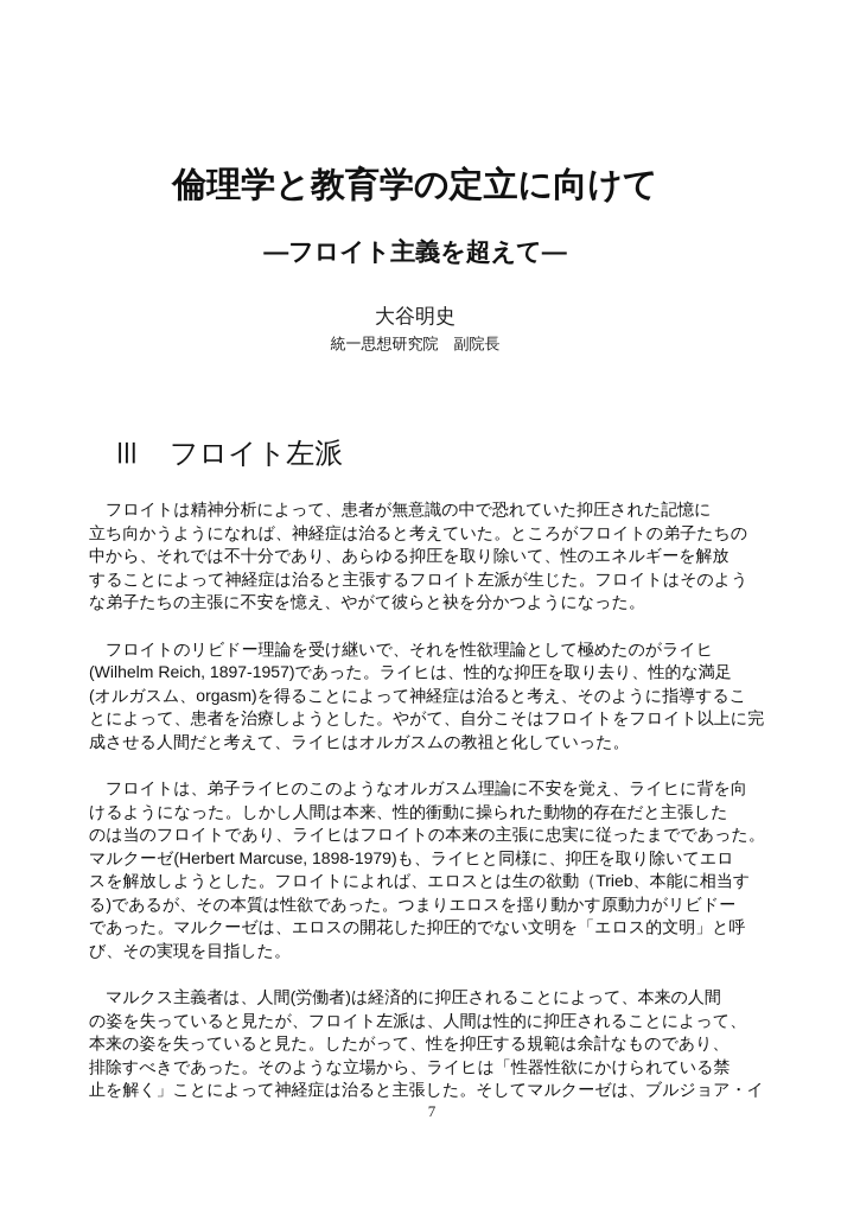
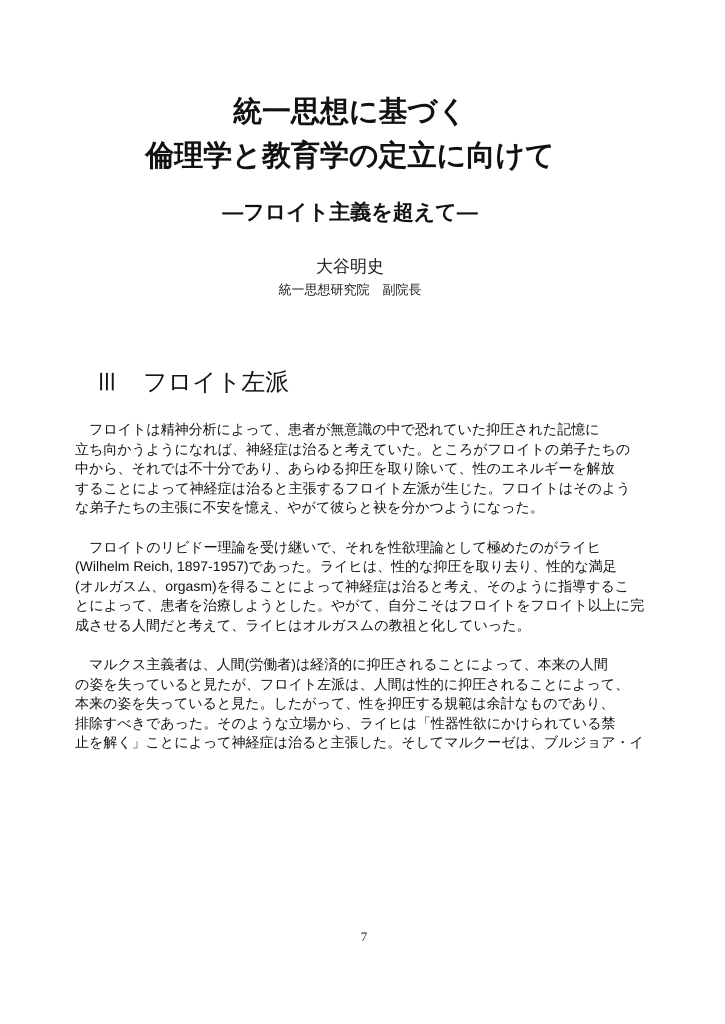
+ 統一思想に基づく
  倫理学と教育学の定立に向けて
  ―フロイト主義を超えて―
  大谷明史
  統一思想研究院 副院長
  Ⅲ フロイト左派
  フロイトは精神分析によって、患者が無意識の中で恐れていた抑圧された記憶に
  立ち向かうようになれば、神経症は治ると考えていた。ところがフロイトの弟子たちの
  中から、それでは不十分であり、あらゆる抑圧を取り除いて、性のエネルギーを解放
  することによって神経症は治ると主張するフロイト左派が生じた。フロイトはそのよう
  な弟子たちの主張に不安を憶え、やがて彼らと袂を分かつようになった。
  フロイトのリビドー理論を受け継いで、それを性欲理論として極めたのがライヒ
  (Wilhelm Reich, 1897-1957)であった。ライヒは、性的な抑圧を取り去り、性的な満足
  (オルガスム、orgasm)を得ることによって神経症は治ると考え、そのように指導するこ
  とによって、患者を治療しようとした。やがて、自分こそはフロイトをフロイト以上に完
  成させる人間だと考えて、ライヒはオルガスムの教祖と化していった。
- フロイトは、弟子ライヒのこのようなオルガスム理論に不安を覚え、ライヒに背を向
- けるようになった。しかし人間は本来、性的衝動に操られた動物的存在だと主張した
- のは当のフロイトであり、ライヒはフロイトの本来の主張に忠実に従ったまでであった。
- マルクーゼ(Herbert Marcuse, 1898-1979)も、ライヒと同様に、抑圧を取り除いてエロ
- スを解放しようとした。フロイトによれば、エロスとは生の欲動（Trieb、本能に相当す
- る)であるが、その本質は性欲であった。つまりエロスを揺り動かす原動力がリビドー
- であった。マルクーゼは、エロスの開花した抑圧的でない文明を「エロス的文明」と呼
- び、その実現を目指した。
  マルクス主義者は、人間(労働者)は経済的に抑圧されることによって、本来の人間
  の姿を失っていると見たが、フロイト左派は、人間は性的に抑圧されることによって、
  本来の姿を失っていると見た。したがって、性を抑圧する規範は余計なものであり、
  排除すべきであった。そのような立場から、ライヒは「性器性欲にかけられている禁
  止を解く」ことによって神経症は治ると主張した。そしてマルクーゼは、ブルジョア・イ
  7
